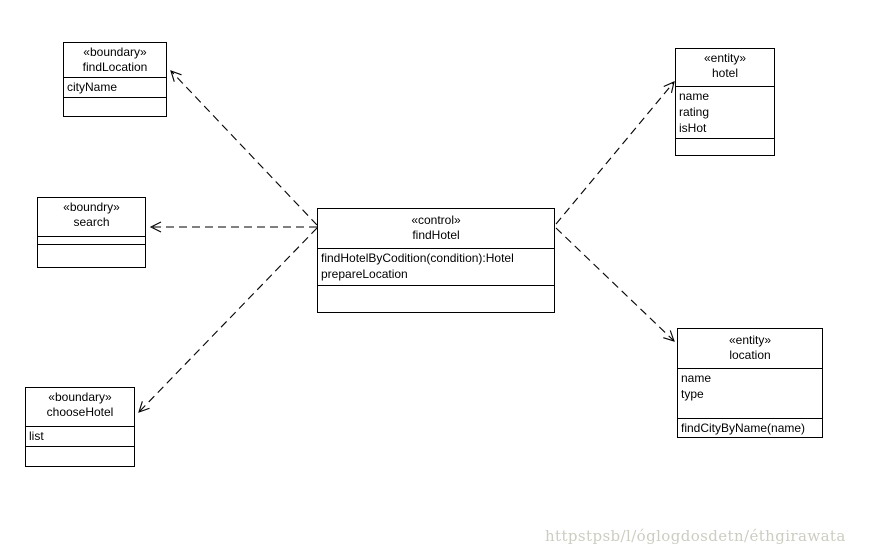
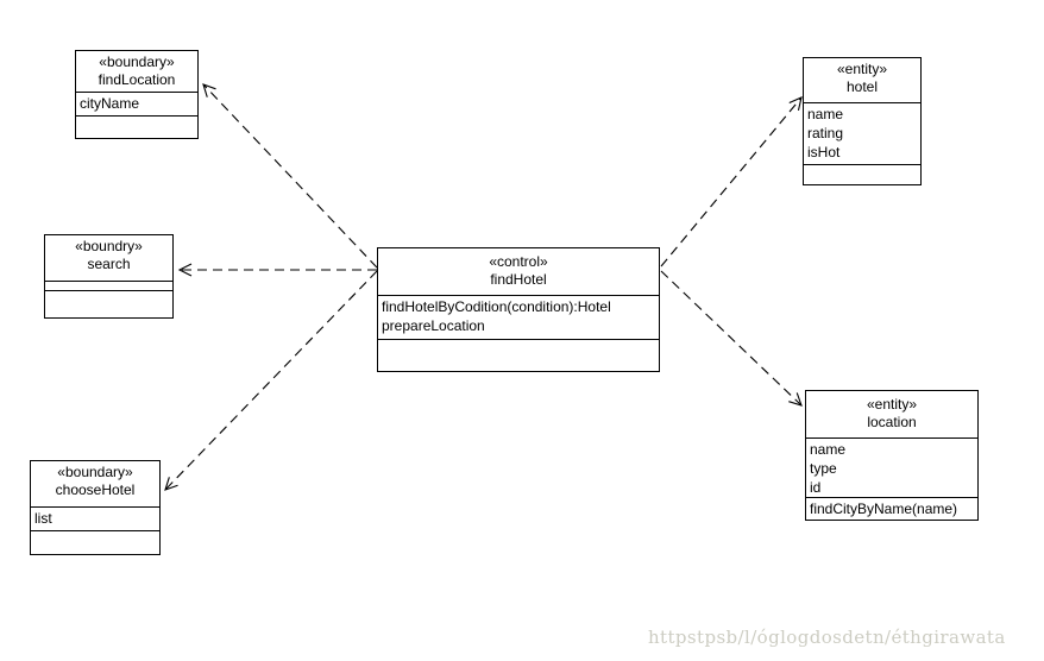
  «boundary»
  findLocation
  cityName
  «boundry»
  search
  «boundary»
  chooseHotel
  list
  «control»
  findHotel
  findHotelByCodition(condition):Hotel
  prepareLocation
  «entity»
  hotel
  name
  rating
  isHot
  «entity»
  location
  name
  type
+ id
  findCityByName(name)
  httpstpsb/l/óglogdosdetn/éthgirawata
